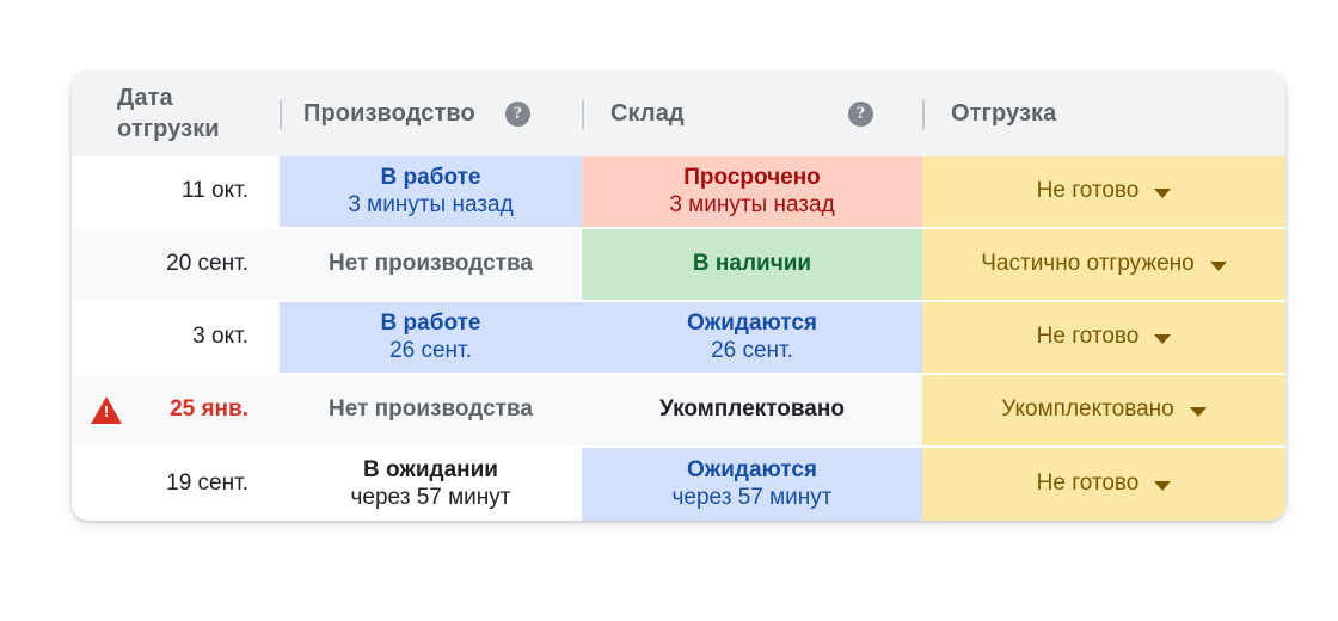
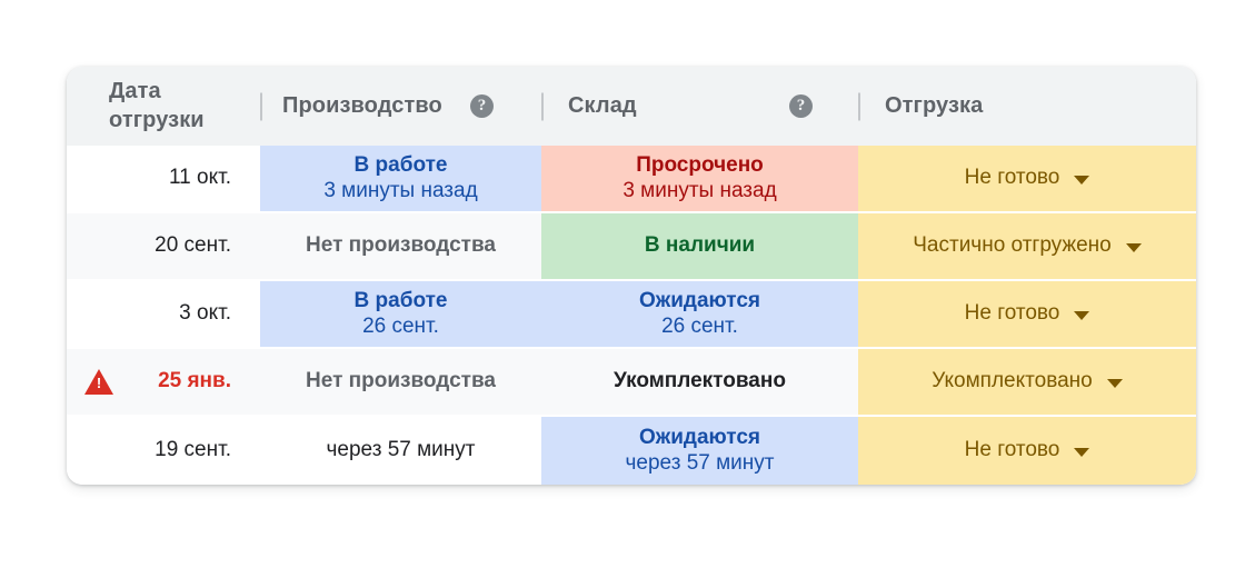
  Дата
  отгрузки
  Производство
  ?
  Склад
  ?
  Отгрузка
  11 окт.
  В работе
  3 минуты назад
  Просрочено
  3 минуты назад
  Не готово
  20 сент.
  Нет производства
  В наличии
  Частично отгружено
  3 окт.
  В работе
  26 сент.
  Ожидаются
  26 сент.
  Не готово
  25 янв.
  Нет производства
  Укомплектовано
  Укомплектовано
  19 сент.
- В ожидании
  через 57 минут
  Ожидаются
  через 57 минут
  Не готово
